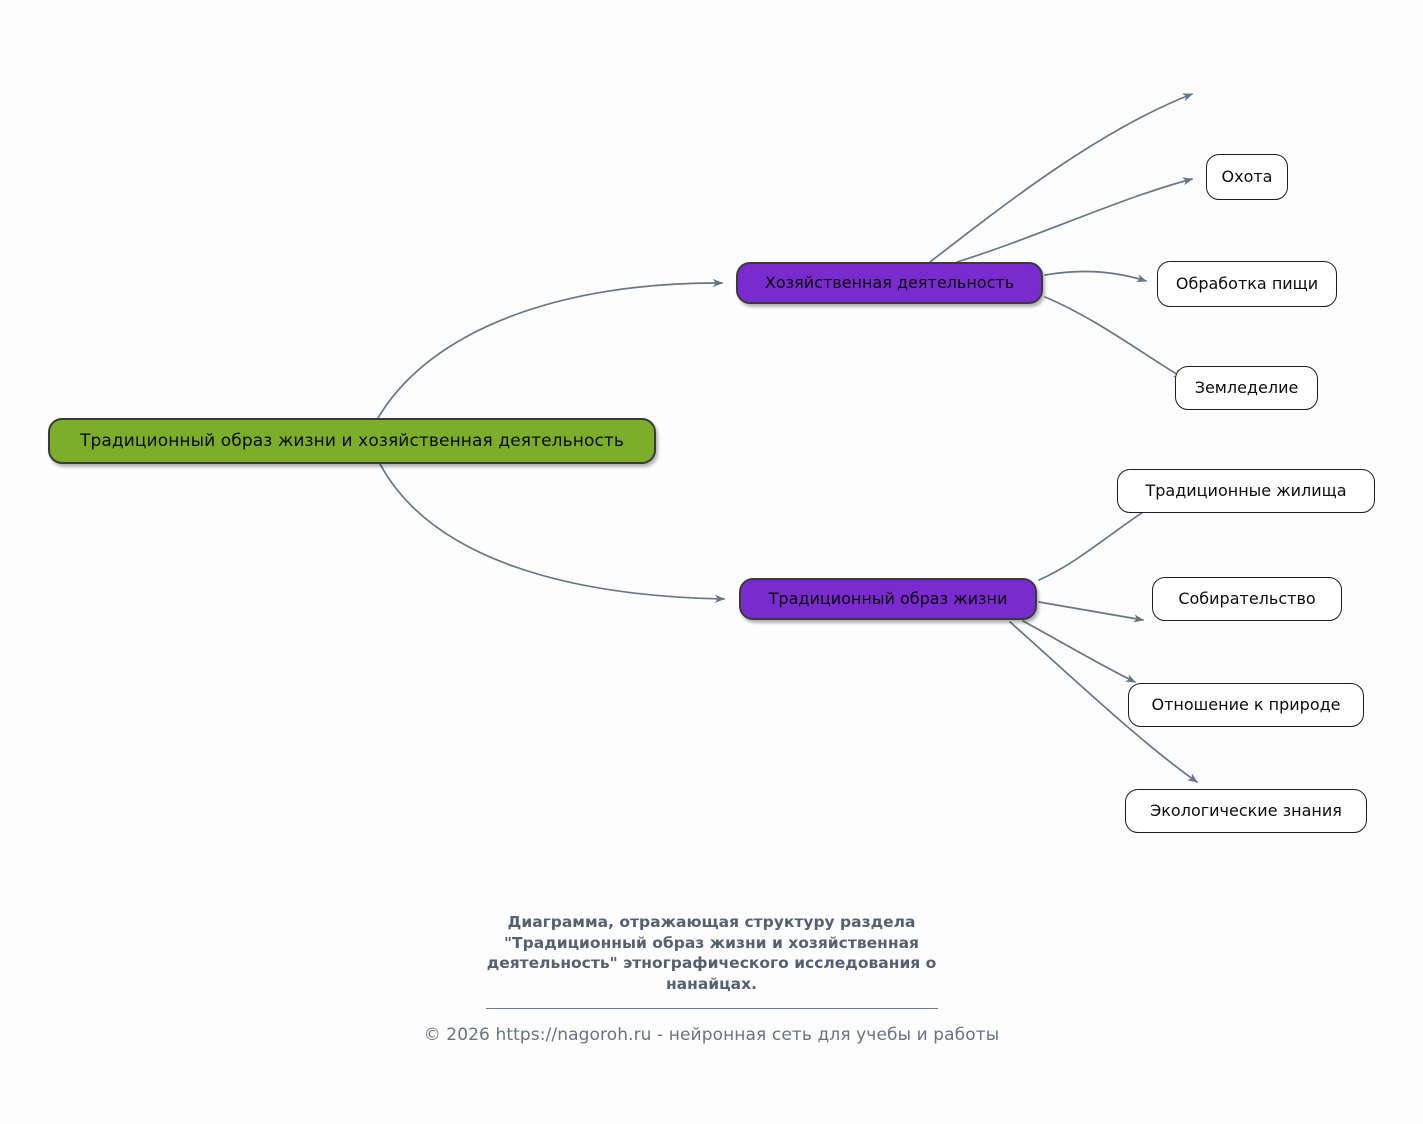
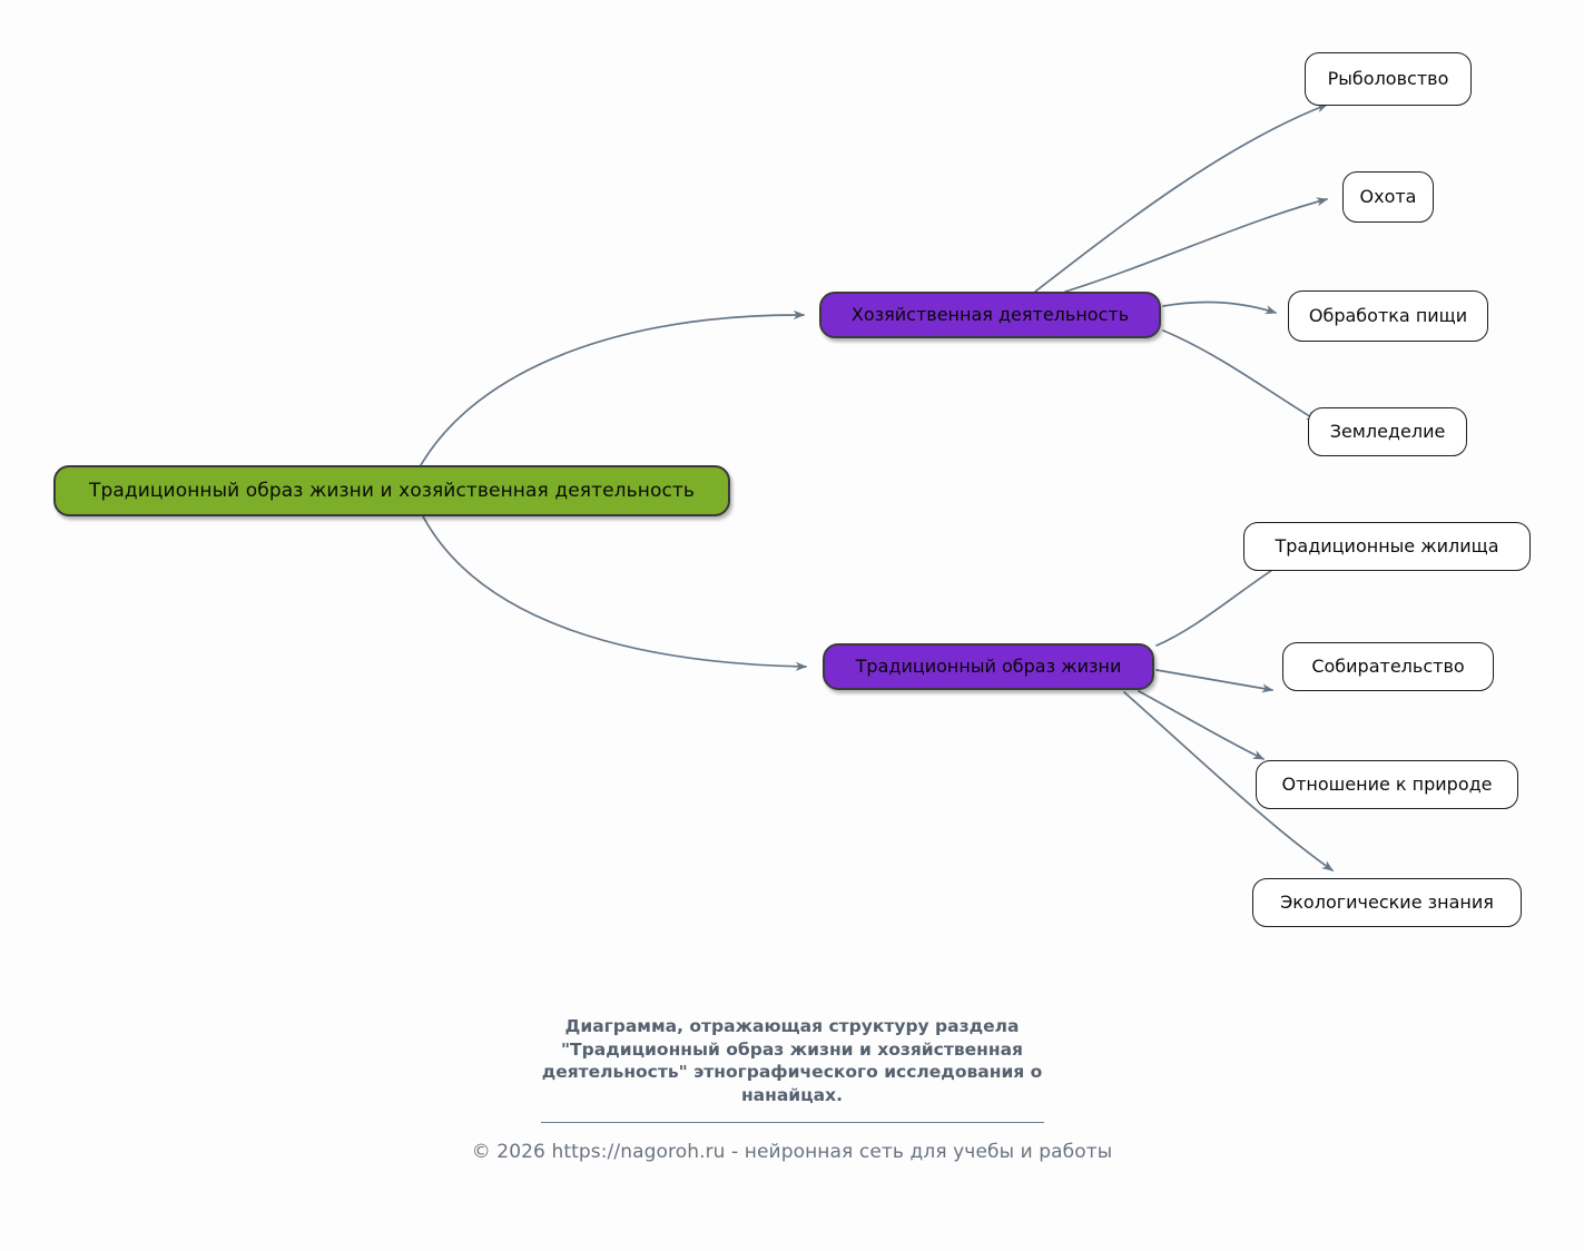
  Традиционный образ жизни и хозяйственная деятельность
  Хозяйственная деятельность
+ Рыболовство
  Охота
  Обработка пищи
  Земледелие
  Традиционный образ жизни
  Традиционные жилища
  Собирательство
  Отношение к природе
  Экологические знания
  Диаграмма, отражающая структуру раздела "Традиционный образ жизни и хозяйственная деятельность" этнографического исследования о нанайцах.
  © 2026 https://nagoroh.ru - нейронная сеть для учебы и работы
